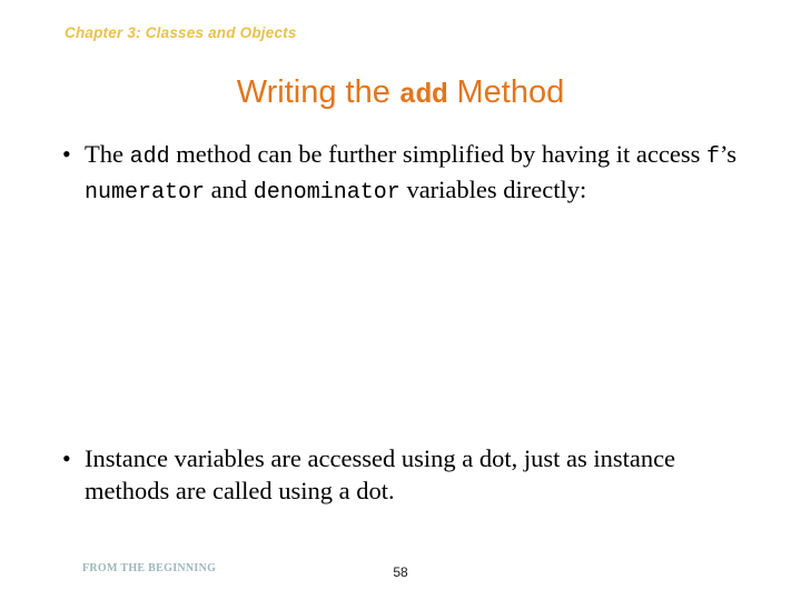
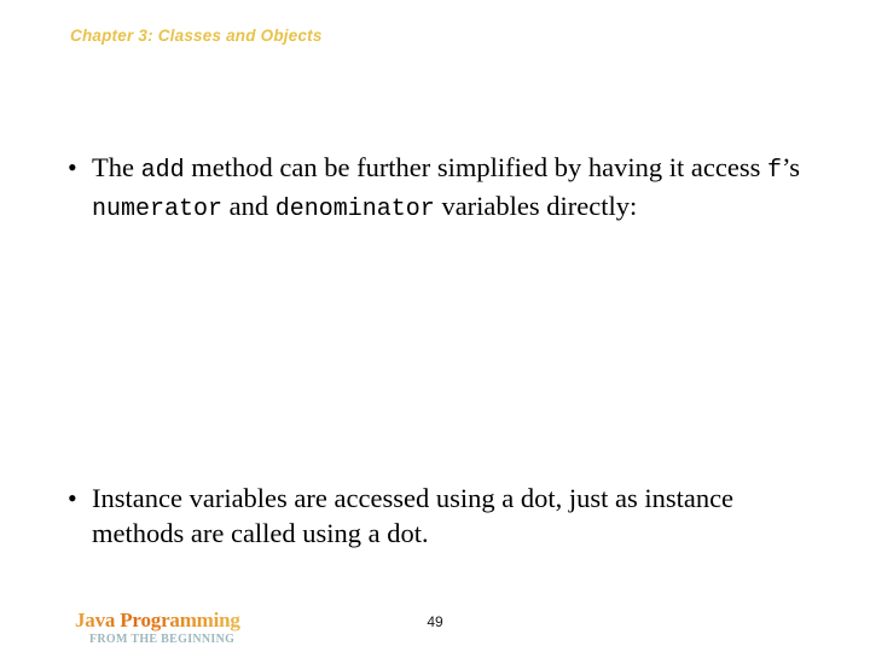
  Chapter 3: Classes and Objects
- Writing the add Method
  •
  The add method can be further simplified by having it access f’s numerator and denominator variables directly:
  •
  Instance variables are accessed using a dot, just as instance methods are called using a dot.
+ Java Programming
  FROM THE BEGINNING
- 58
+ 49
